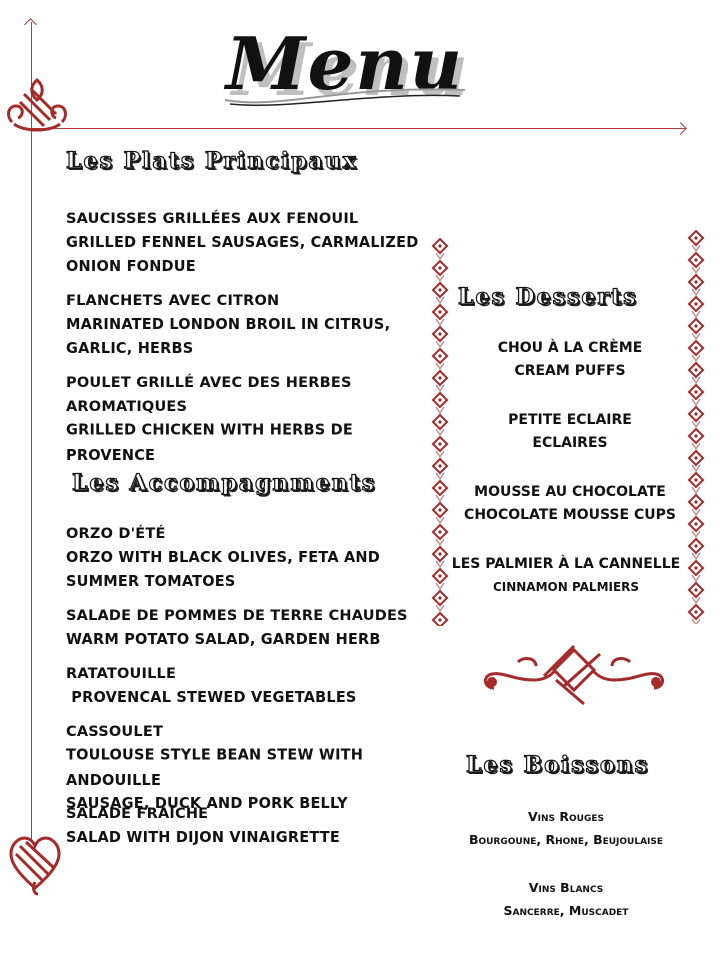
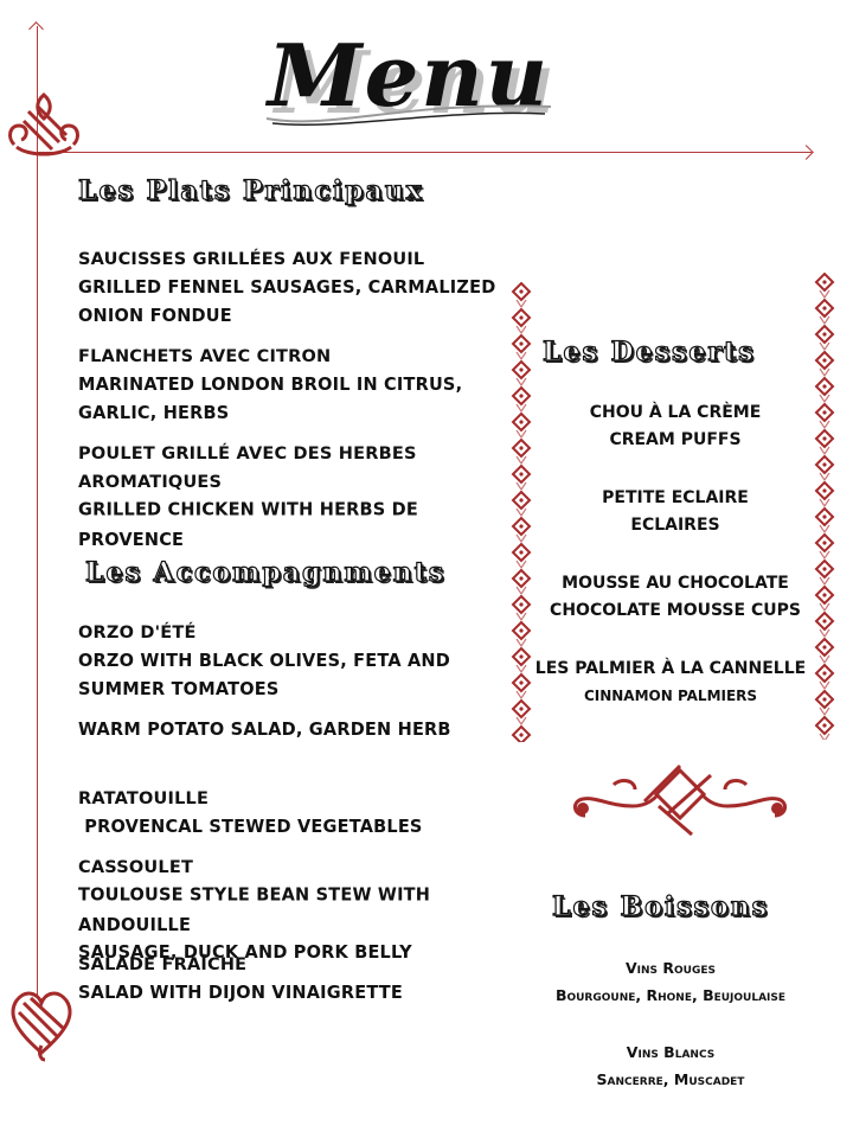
  Menu
  Les Plats Principaux
  SAUCISSES GRILLÉES AUX FENOUIL
  GRILLED FENNEL SAUSAGES, CARMALIZED
  ONION FONDUE
  FLANCHETS AVEC CITRON
  MARINATED LONDON BROIL IN CITRUS,
  GARLIC, HERBS
  POULET GRILLÉ AVEC DES HERBES
  AROMATIQUES
  GRILLED CHICKEN WITH HERBS DE PROVENCE
  Les Accompagnments
  ORZO D'ÉTÉ
  ORZO WITH BLACK OLIVES, FETA AND
  SUMMER TOMATOES
- SALADE DE POMMES DE TERRE CHAUDES
  WARM POTATO SALAD, GARDEN HERB
  RATATOUILLE
  PROVENCAL STEWED VEGETABLES
  CASSOULET
  TOULOUSE STYLE BEAN STEW WITH ANDOUILLE
  SAUSAGE, DUCK AND PORK BELLY
  SALADE FRAÎCHE
  SALAD WITH DIJON VINAIGRETTE
  Les Desserts
  CHOU À LA CRÈME
  CREAM PUFFS
  PETITE ECLAIRE
  ECLAIRES
  MOUSSE AU CHOCOLATE
  CHOCOLATE MOUSSE CUPS
  LES PALMIER À LA CANNELLE
  CINNAMON PALMIERS
  Les Boissons
  Vins Rouges
  Bourgoune, Rhone, Beujoulaise
  Vins Blancs
  Sancerre, Muscadet
